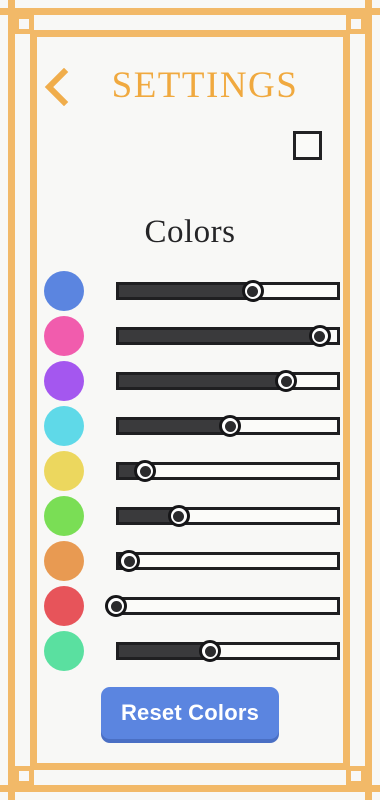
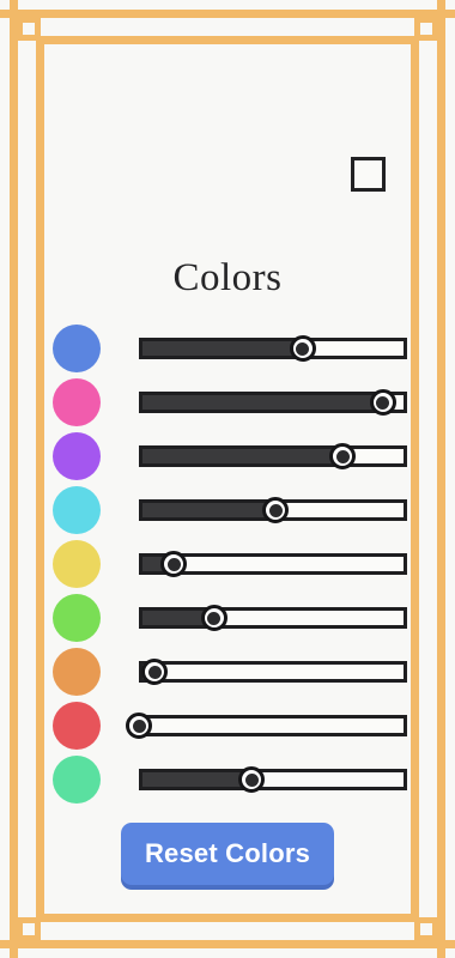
- SETTINGS
  Colors
  Reset Colors
